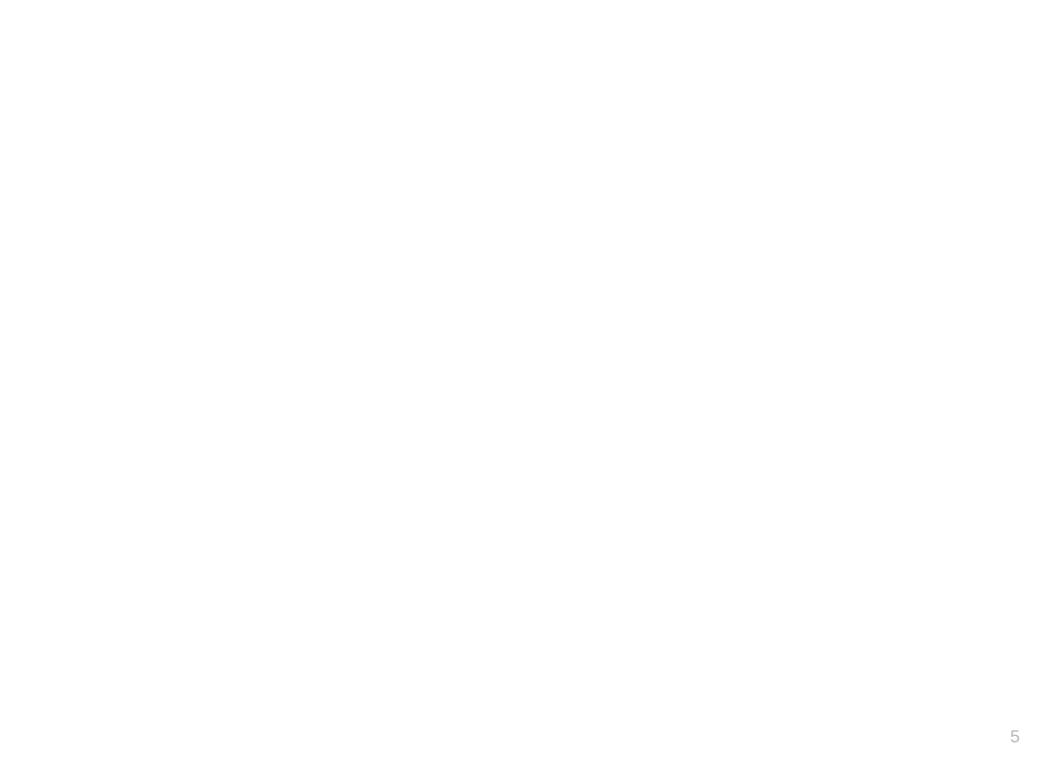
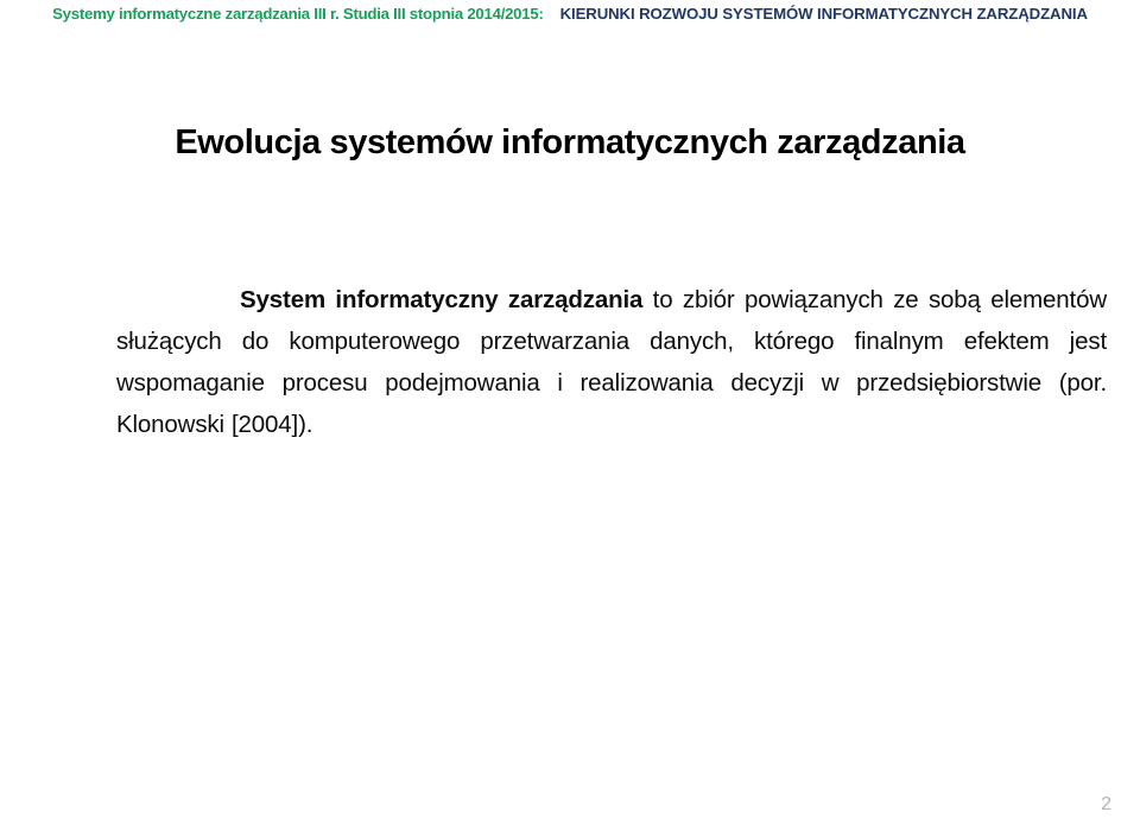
+ Systemy informatyczne zarządzania III r. Studia III stopnia 2014/2015:
+ KIERUNKI ROZWOJU SYSTEMÓW INFORMATYCZNYCH ZARZĄDZANIA
+ Ewolucja systemów informatycznych zarządzania
+ System informatyczny zarządzania to zbiór powiązanych ze sobą elementów służących do komputerowego przetwarzania danych, którego finalnym efektem jest wspomaganie procesu podejmowania i realizowania decyzji w przedsiębiorstwie (por. Klonowski [2004]).
- 5
+ 2
